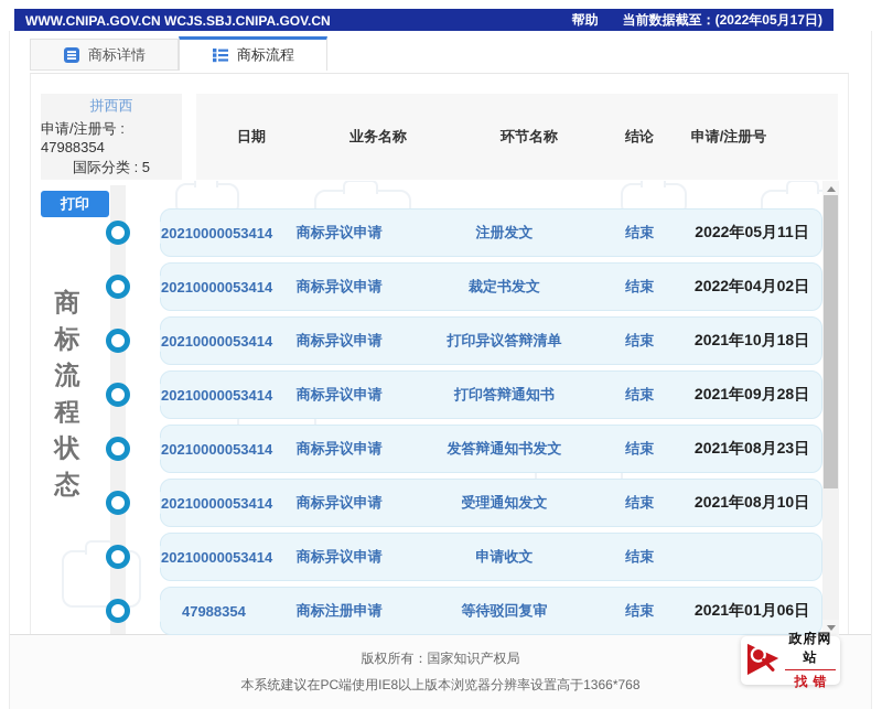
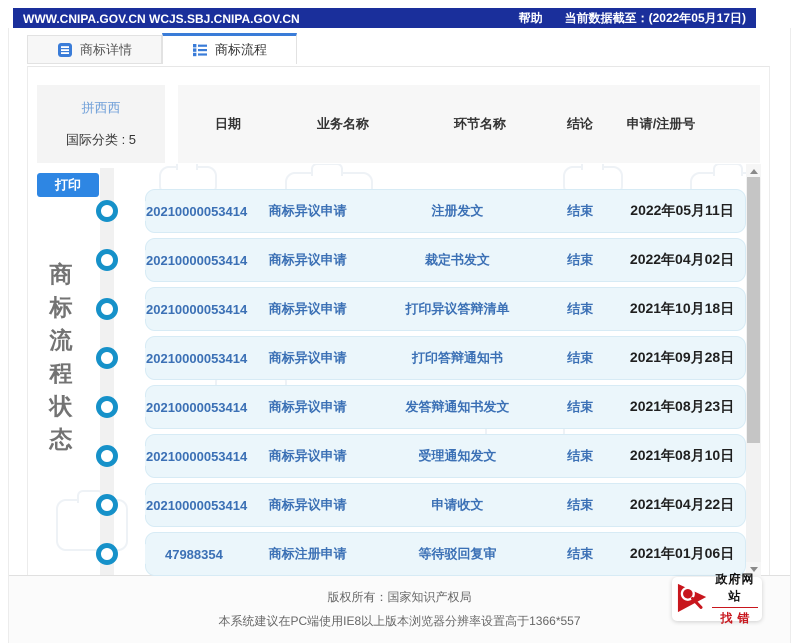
  WWW.CNIPA.GOV.CN WCJS.SBJ.CNIPA.GOV.CN
  帮助
  当前数据截至：(2022年05月17日)
  商标详情
  商标流程
  拼西西
- 申请/注册号 : 47988354
  国际分类 : 5
  打印
  商
  标
  流
  程
  状
  态
  日期
  业务名称
  环节名称
  结论
  申请/注册号
  2021000005341
  商标异议申请
  注册发文
  结束
  2022年05月11日
  2021000005341
  商标异议申请
  裁定书发文
  结束
  2022年04月02日
  2021000005341
  商标异议申请
  打印异议答辩清单
  结束
  2021年10月18日
  2021000005341
  商标异议申请
  打印答辩通知书
  结束
  2021年09月28日
  2021000005341
  商标异议申请
  发答辩通知书发文
  结束
  2021年08月23日
  2021000005341
  商标异议申请
  受理通知发文
  结束
  2021年08月10日
  2021000005341
  商标异议申请
  申请收文
  结束
+ 2021年04月22日
  47988354
  商标注册申请
  等待驳回复审
  结束
  2021年01月06日
  版权所有：国家知识产权局
- 本系统建议在PC端使用IE8以上版本浏览器分辨率设置高于1366*768
+ 本系统建议在PC端使用IE8以上版本浏览器分辨率设置高于1366*557
  政府网站
  找错
